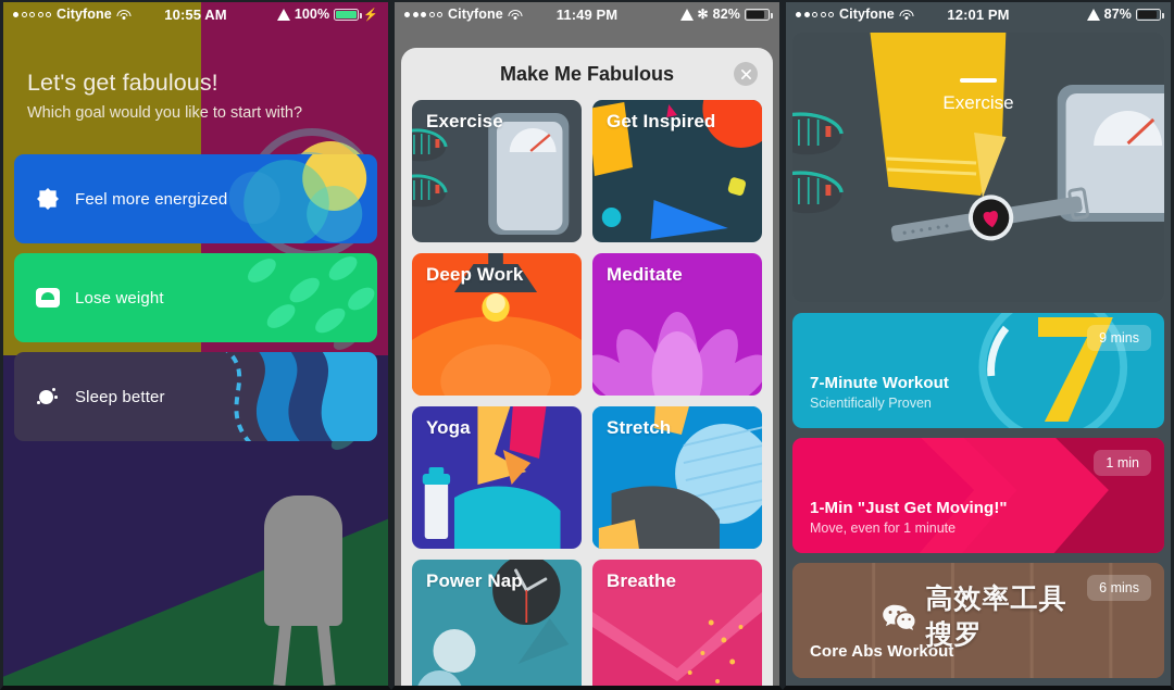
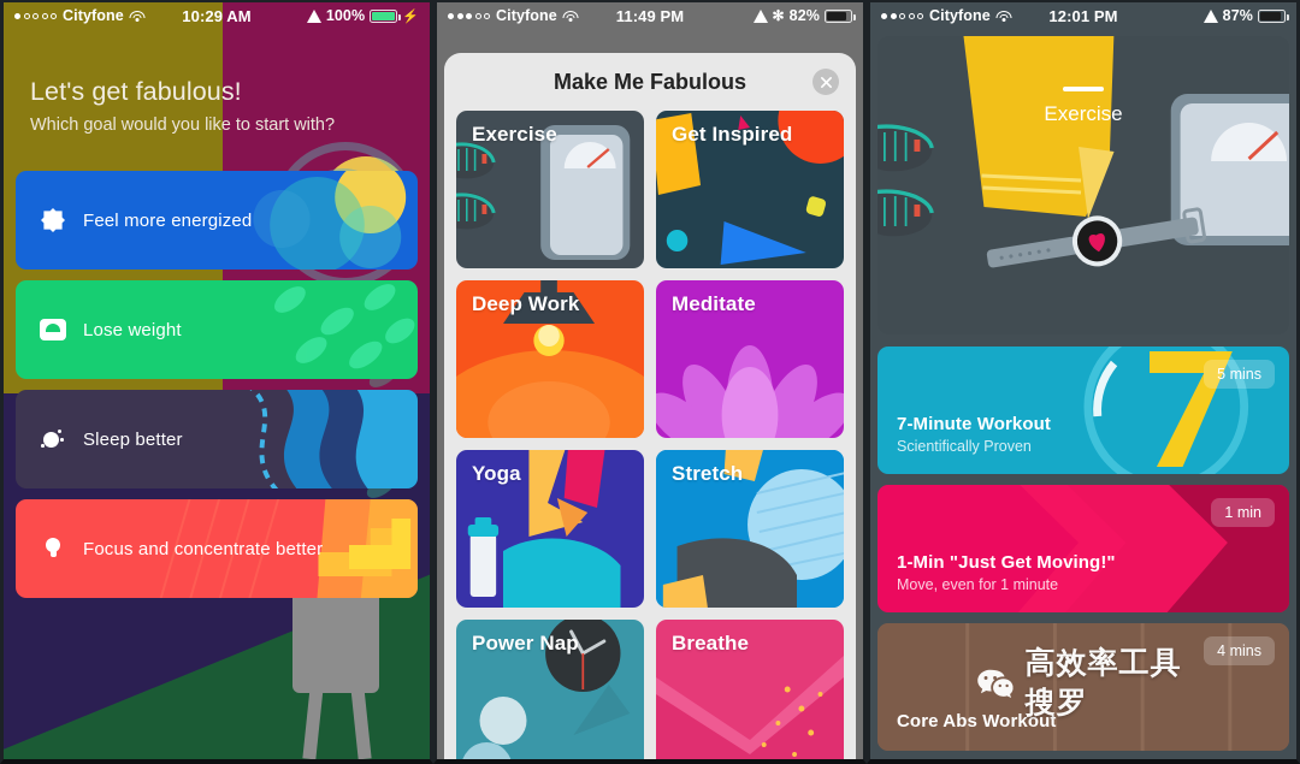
  Cityfone
- 10:55 AM
+ 10:29 AM
  100%
  ⚡
  Let's get fabulous!
  Which goal would you like to start with?
  Feel more energized
  Lose weight
  Sleep better
+ Focus and concentrate better
  Cityfone
  11:49 PM
  ✻
  82%
  Make Me Fabulous
  Exercise
  Get Inspired
  Deep Work
  Meditate
  Yoga
  Stretch
  Power Nap
  Breathe
  Cityfone
  12:01 PM
  87%
  Exercise
  7-Minute Workout
  Scientifically Proven
- 9 mins
+ 5 mins
  1-Min "Just Get Moving!"
  Move, even for 1 minute
  1 min
  Core Abs Workout
- 6 mins
+ 4 mins
  高效率工具搜罗
